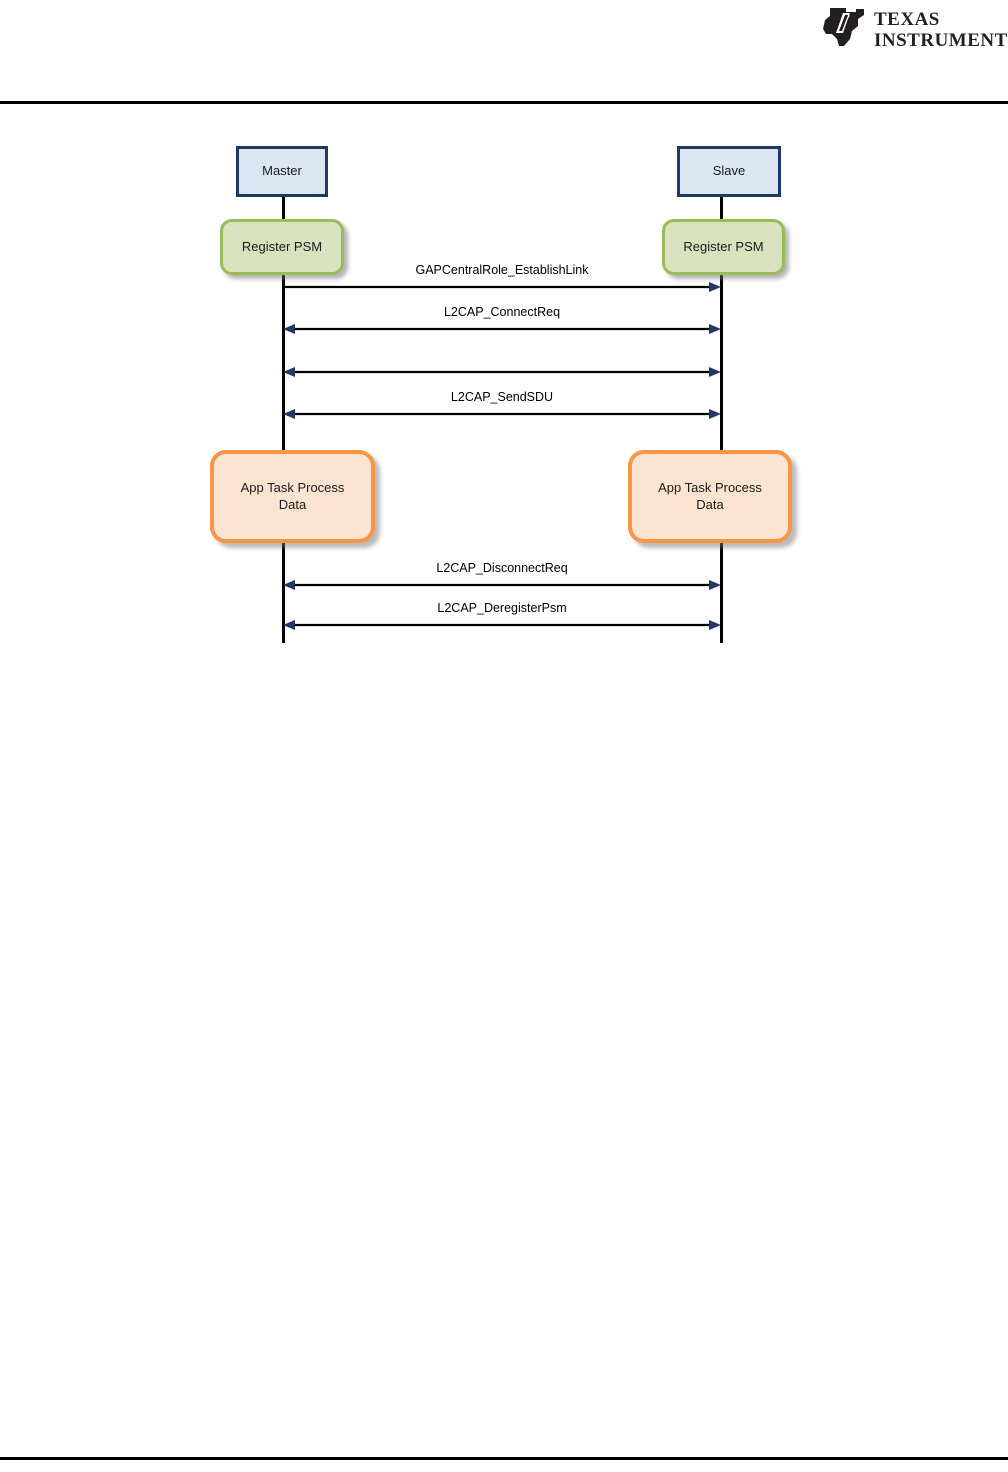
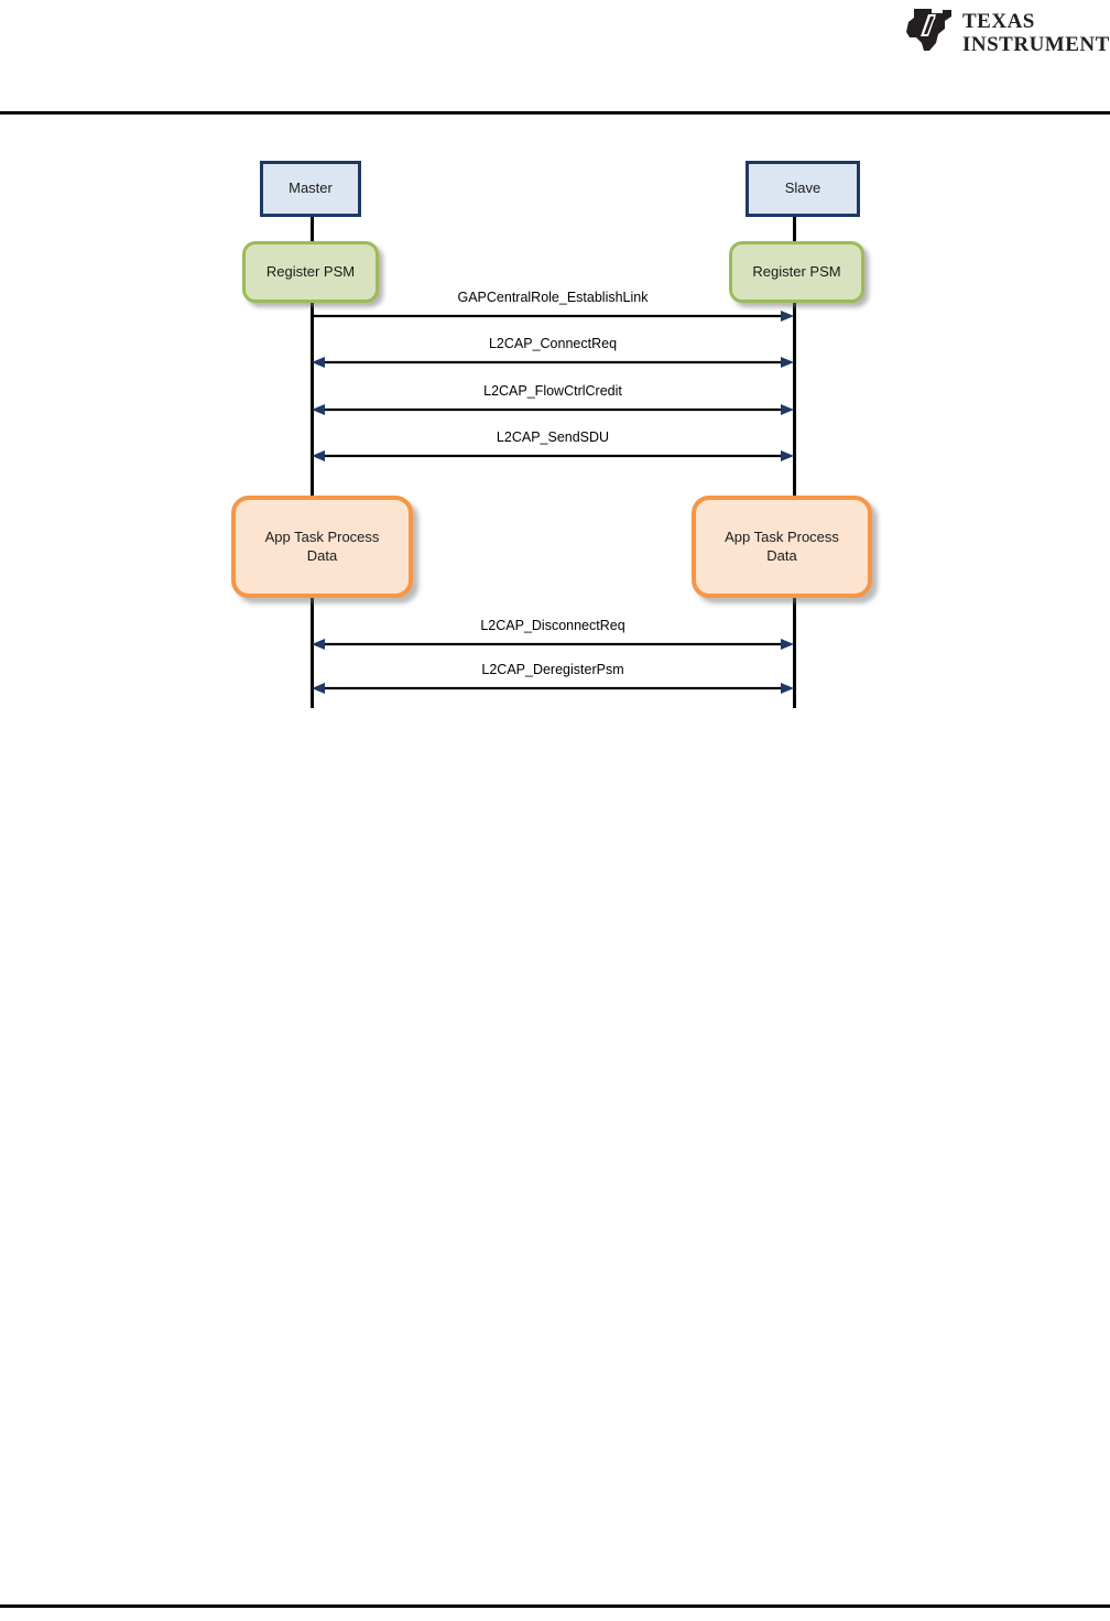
  TEXAS
  INSTRUMENT
  Master
  Register PSM
  App Task Process
  Data
  Slave
  Register PSM
  App Task Process
  Data
  GAPCentralRole_EstablishLink
  L2CAP_ConnectReq
+ L2CAP_FlowCtrlCredit
  L2CAP_SendSDU
  L2CAP_DisconnectReq
  L2CAP_DeregisterPsm
